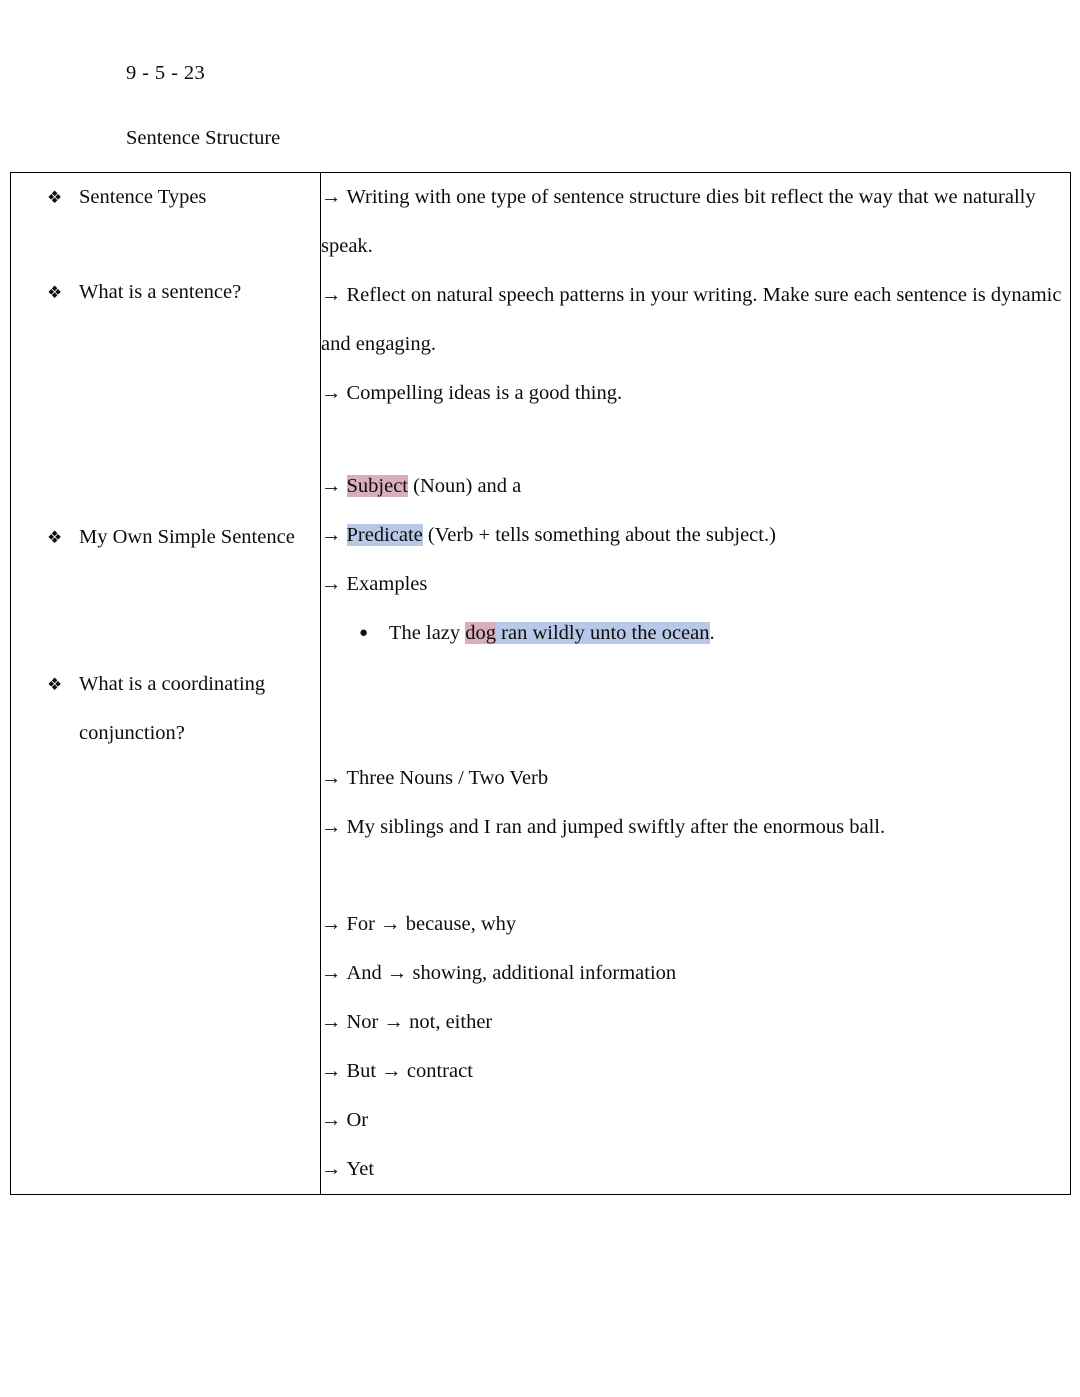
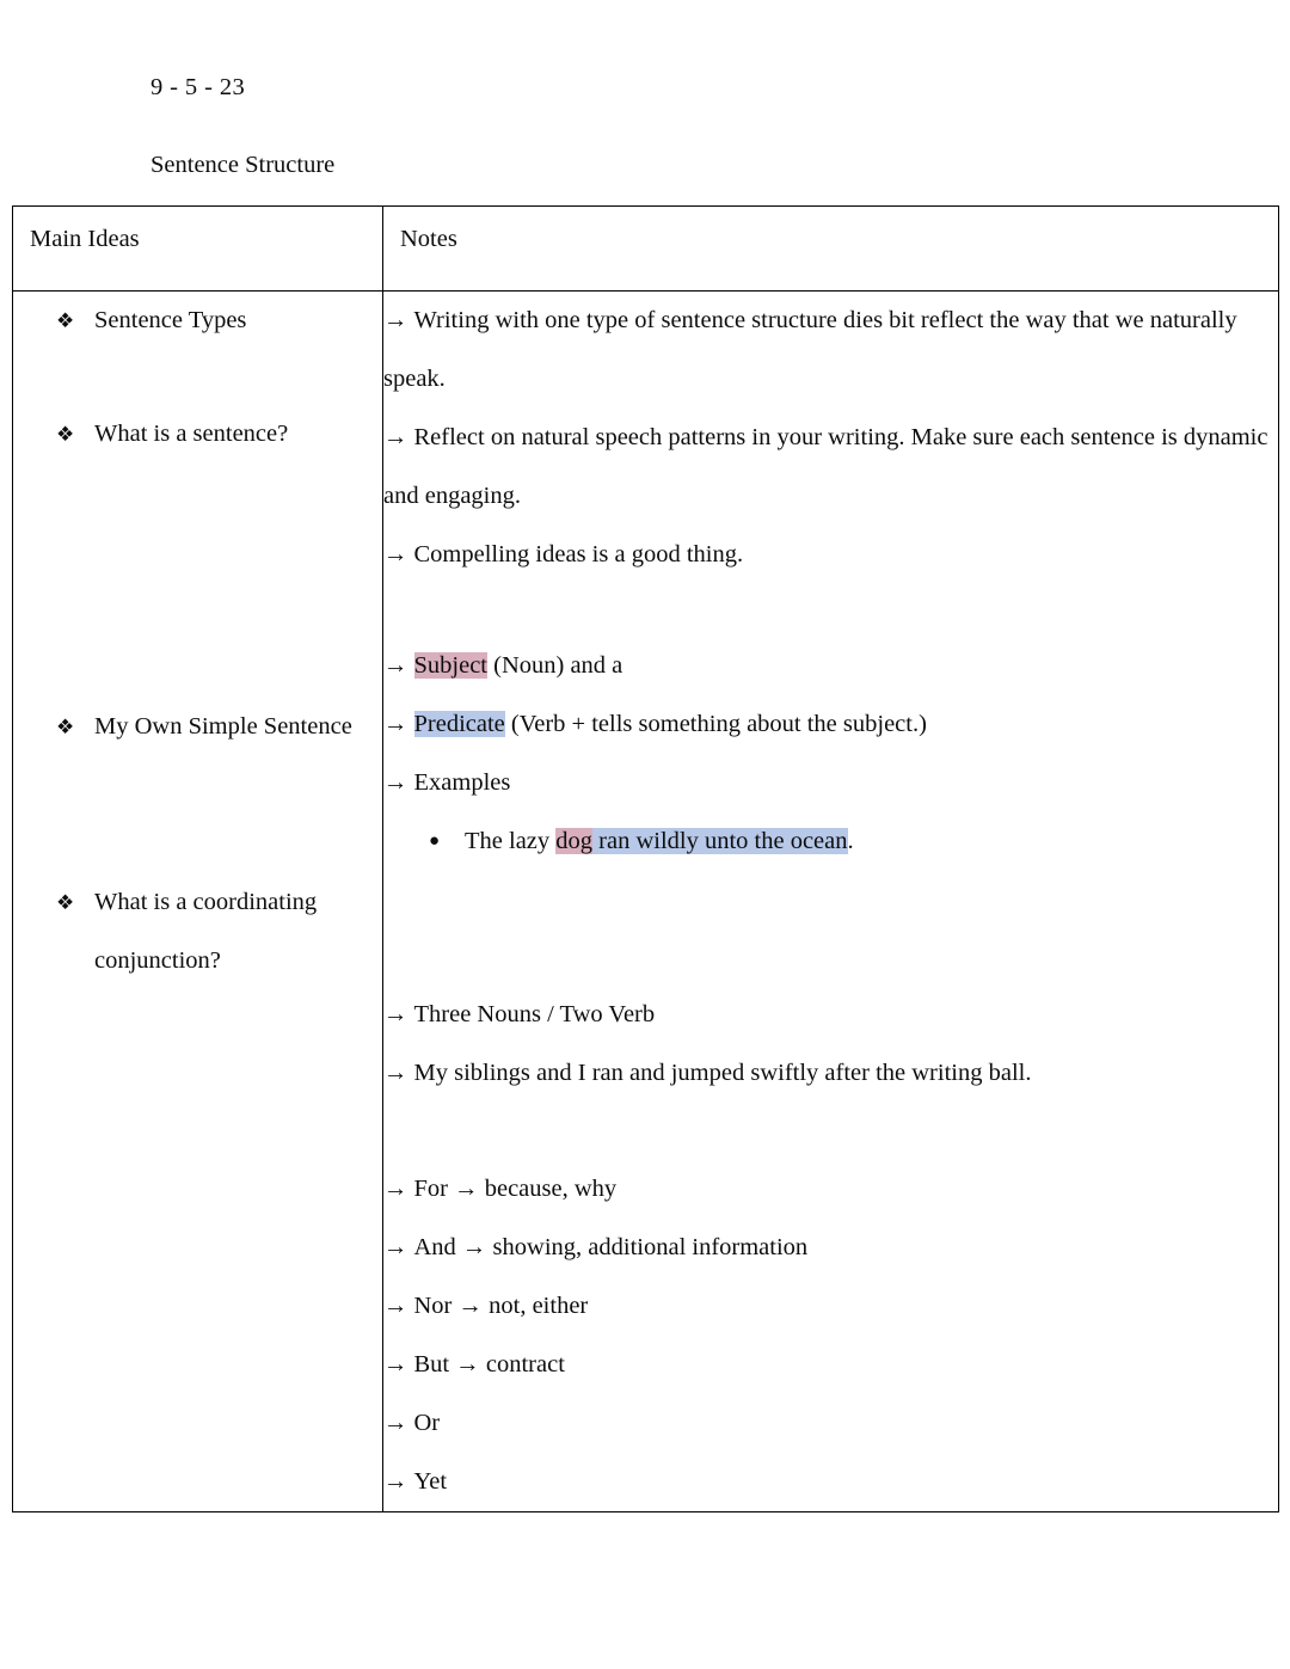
  9 - 5 - 23
  Sentence Structure
+ Main Ideas	Notes
- ❖ Sentence Types ❖ What is a sentence? ❖ My Own Simple Sentence ❖ What is a coordinating conjunction?	→ Writing with one type of sentence structure dies bit reflect the way that we naturally speak. → Reflect on natural speech patterns in your writing. Make sure each sentence is dynamic and engaging. → Compelling ideas is a good thing. → Subject (Noun) and a → Predicate (Verb + tells something about the subject.) → Examples ● The lazy dog ran wildly unto the ocean. → Three Nouns / Two Verb → My siblings and I ran and jumped swiftly after the enormous ball. → For → because, why → And → showing, additional information → Nor → not, either → But → contract → Or → Yet
+ ❖ Sentence Types ❖ What is a sentence? ❖ My Own Simple Sentence ❖ What is a coordinating conjunction?	→ Writing with one type of sentence structure dies bit reflect the way that we naturally speak. → Reflect on natural speech patterns in your writing. Make sure each sentence is dynamic and engaging. → Compelling ideas is a good thing. → Subject (Noun) and a → Predicate (Verb + tells something about the subject.) → Examples ● The lazy dog ran wildly unto the ocean. → Three Nouns / Two Verb → My siblings and I ran and jumped swiftly after the writing ball. → For → because, why → And → showing, additional information → Nor → not, either → But → contract → Or → Yet
